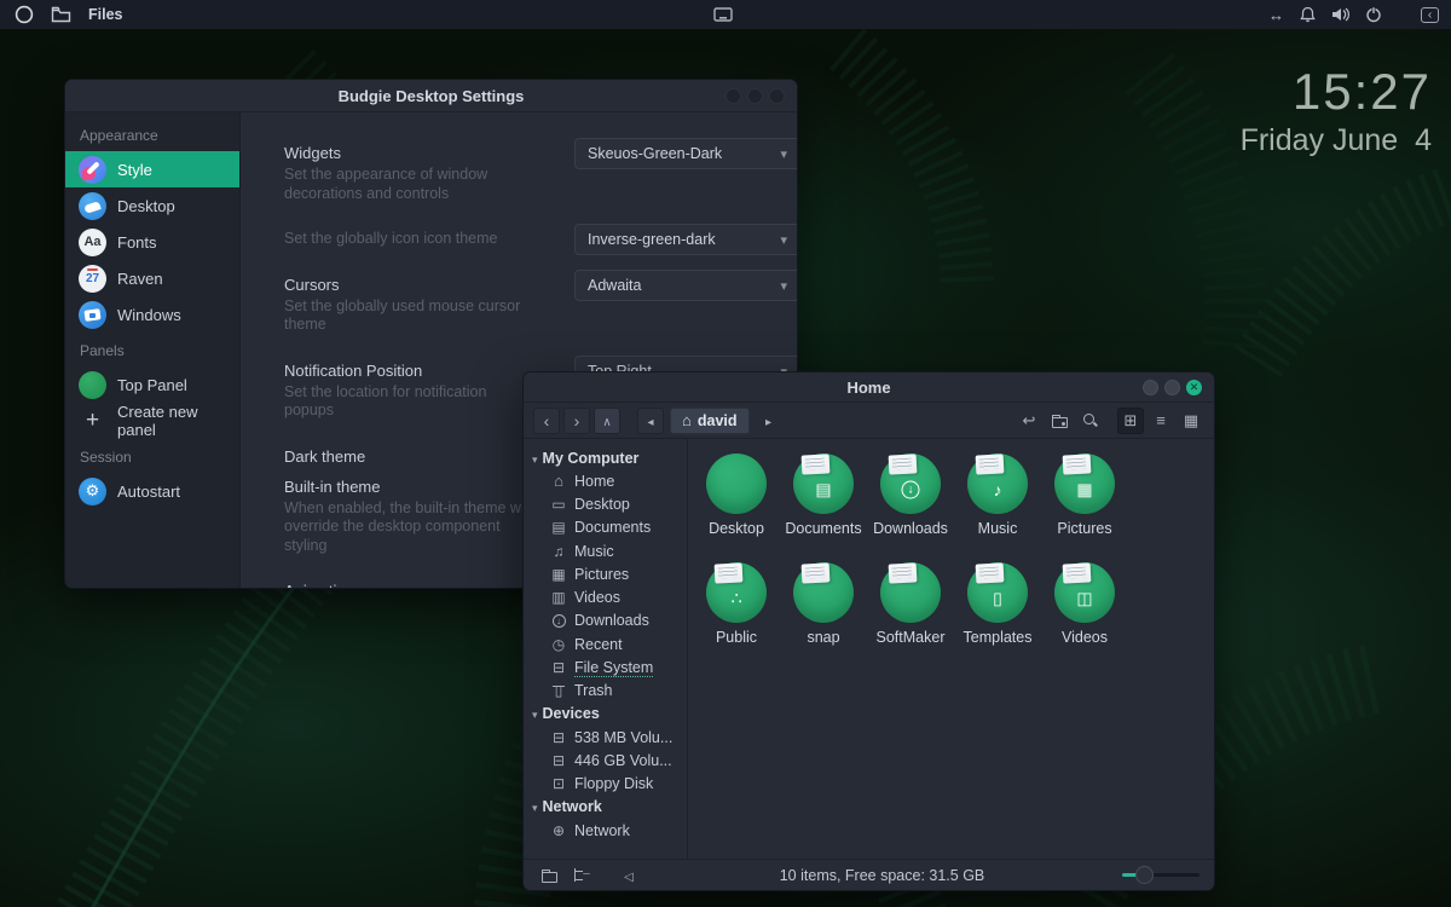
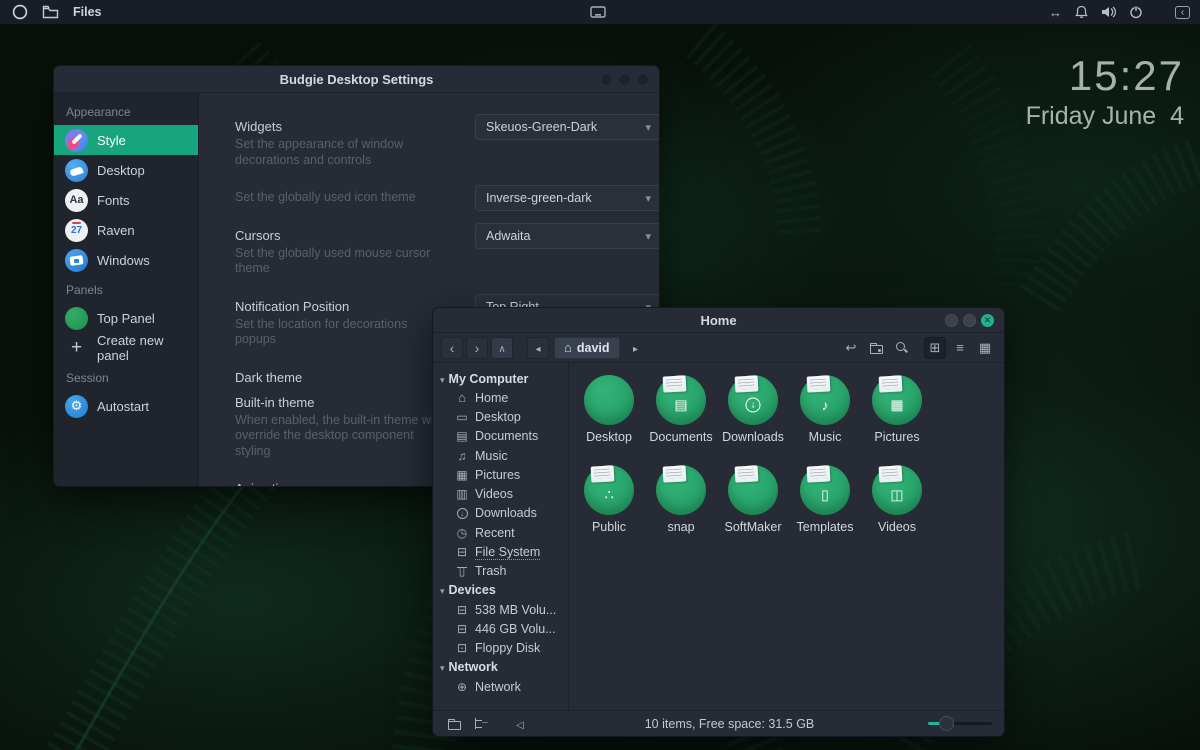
  15:27
  Friday June 4
  Budgie Desktop Settings
  Appearance
  Style
  Desktop
  Aa
  Fonts
  27
  Raven
  Windows
  Panels
  Top Panel
  Create new panel
  Session
  Autostart
  Widgets
  Set the appearance of window decorations and controls
  Skeuos-Green-Dark
- Set the globally icon icon theme
+ Set the globally used icon theme
  Inverse-green-dark
  Cursors
  Set the globally used mouse cursor theme
  Adwaita
  Notification Position
- Set the location for notification popups
+ Set the location for decorations popups
  Dark theme
  Built-in theme
  When enabled, the built-in theme w override the desktop component styling
  Home
  david
  My Computer
  Home
  Desktop
  Documents
  Music
  Pictures
  Videos
  Downloads
  Recent
  File System
  Trash
  Devices
  538 MB Volu...
  446 GB Volu...
  Floppy Disk
  Network
  Network
  Desktop
  Documents
  Downloads
  Music
  Pictures
  Public
  snap
  SoftMaker
  Templates
  Videos
  10 items, Free space: 31.5 GB
  Files
  ↔
